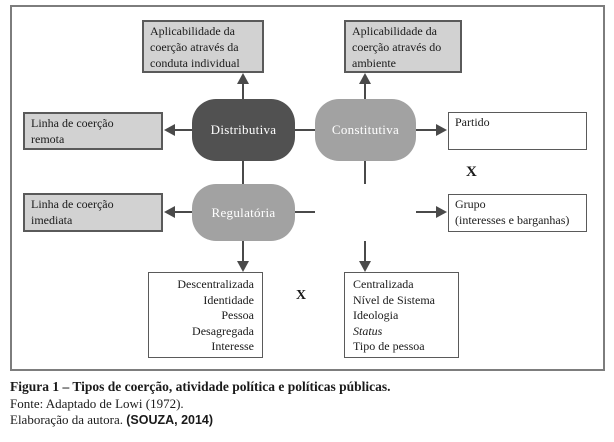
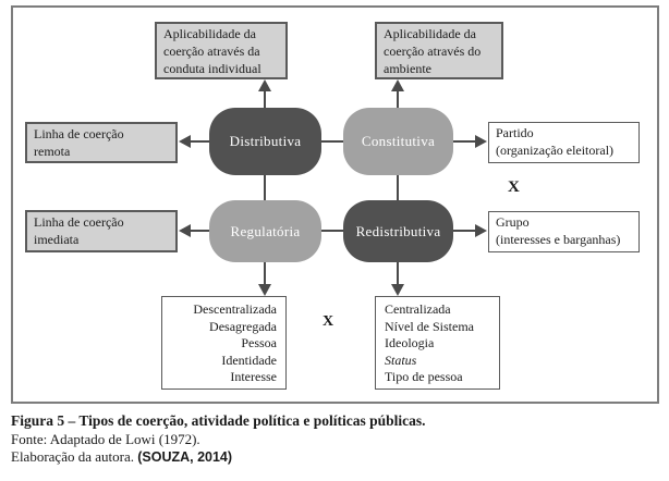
  Aplicabilidade da
  coerção através da
  conduta individual
  Aplicabilidade da
  coerção através do
  ambiente
  Linha de coerção
  remota
  Linha de coerção
  imediata
  Partido
+ (organização eleitoral)
  Grupo
  (interesses e barganhas)
  X
  Distributiva
  Constitutiva
  Regulatória
+ Redistributiva
  Descentralizada
- Identidade
+ Desagregada
  Pessoa
- Desagregada
+ Identidade
  Interesse
  X
  Centralizada
  Nível de Sistema
  Ideologia
  Status
  Tipo de pessoa
- Figura 1 – Tipos de coerção, atividade política e políticas públicas.
+ Figura 5 – Tipos de coerção, atividade política e políticas públicas.
  Fonte: Adaptado de Lowi (1972).
  Elaboração da autora. (SOUZA, 2014)
